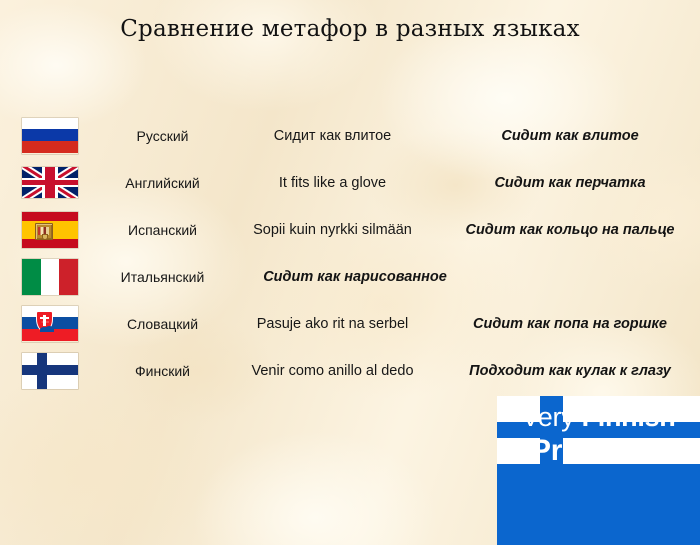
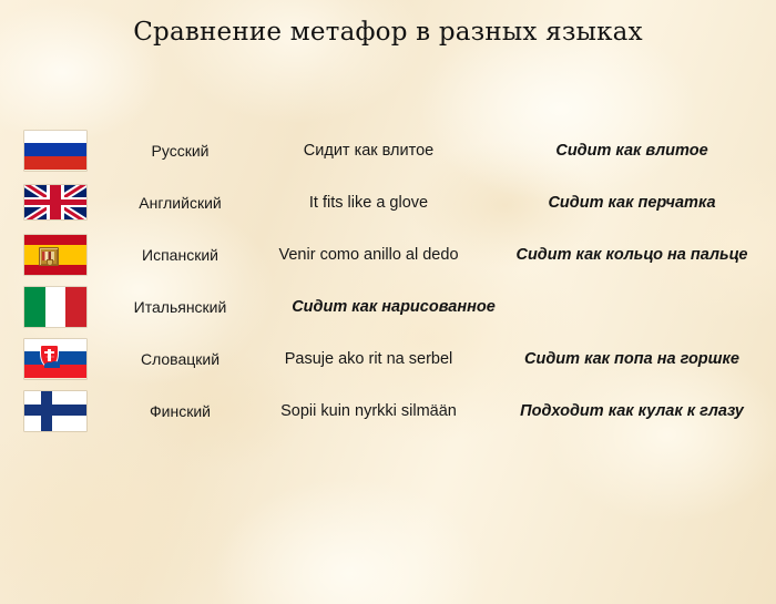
  Сравнение метафор в разных языках
  Русский
  Сидит как влитое
  Сидит как влитое
  Английский
  It fits like a glove
  Сидит как перчатка
  Испанский
- Sopii kuin nyrkki silmään
+ Venir como anillo al dedo
  Сидит как кольцо на пальце
  Итальянский
  Сидит как нарисованное
  Словацкий
  Pasuje ako rit na serbel
  Сидит как попа на горшке
  Финский
- Venir como anillo al dedo
+ Sopii kuin nyrkki silmään
  Подходит как кулак к глазу
- Very Finnish
- Problems
